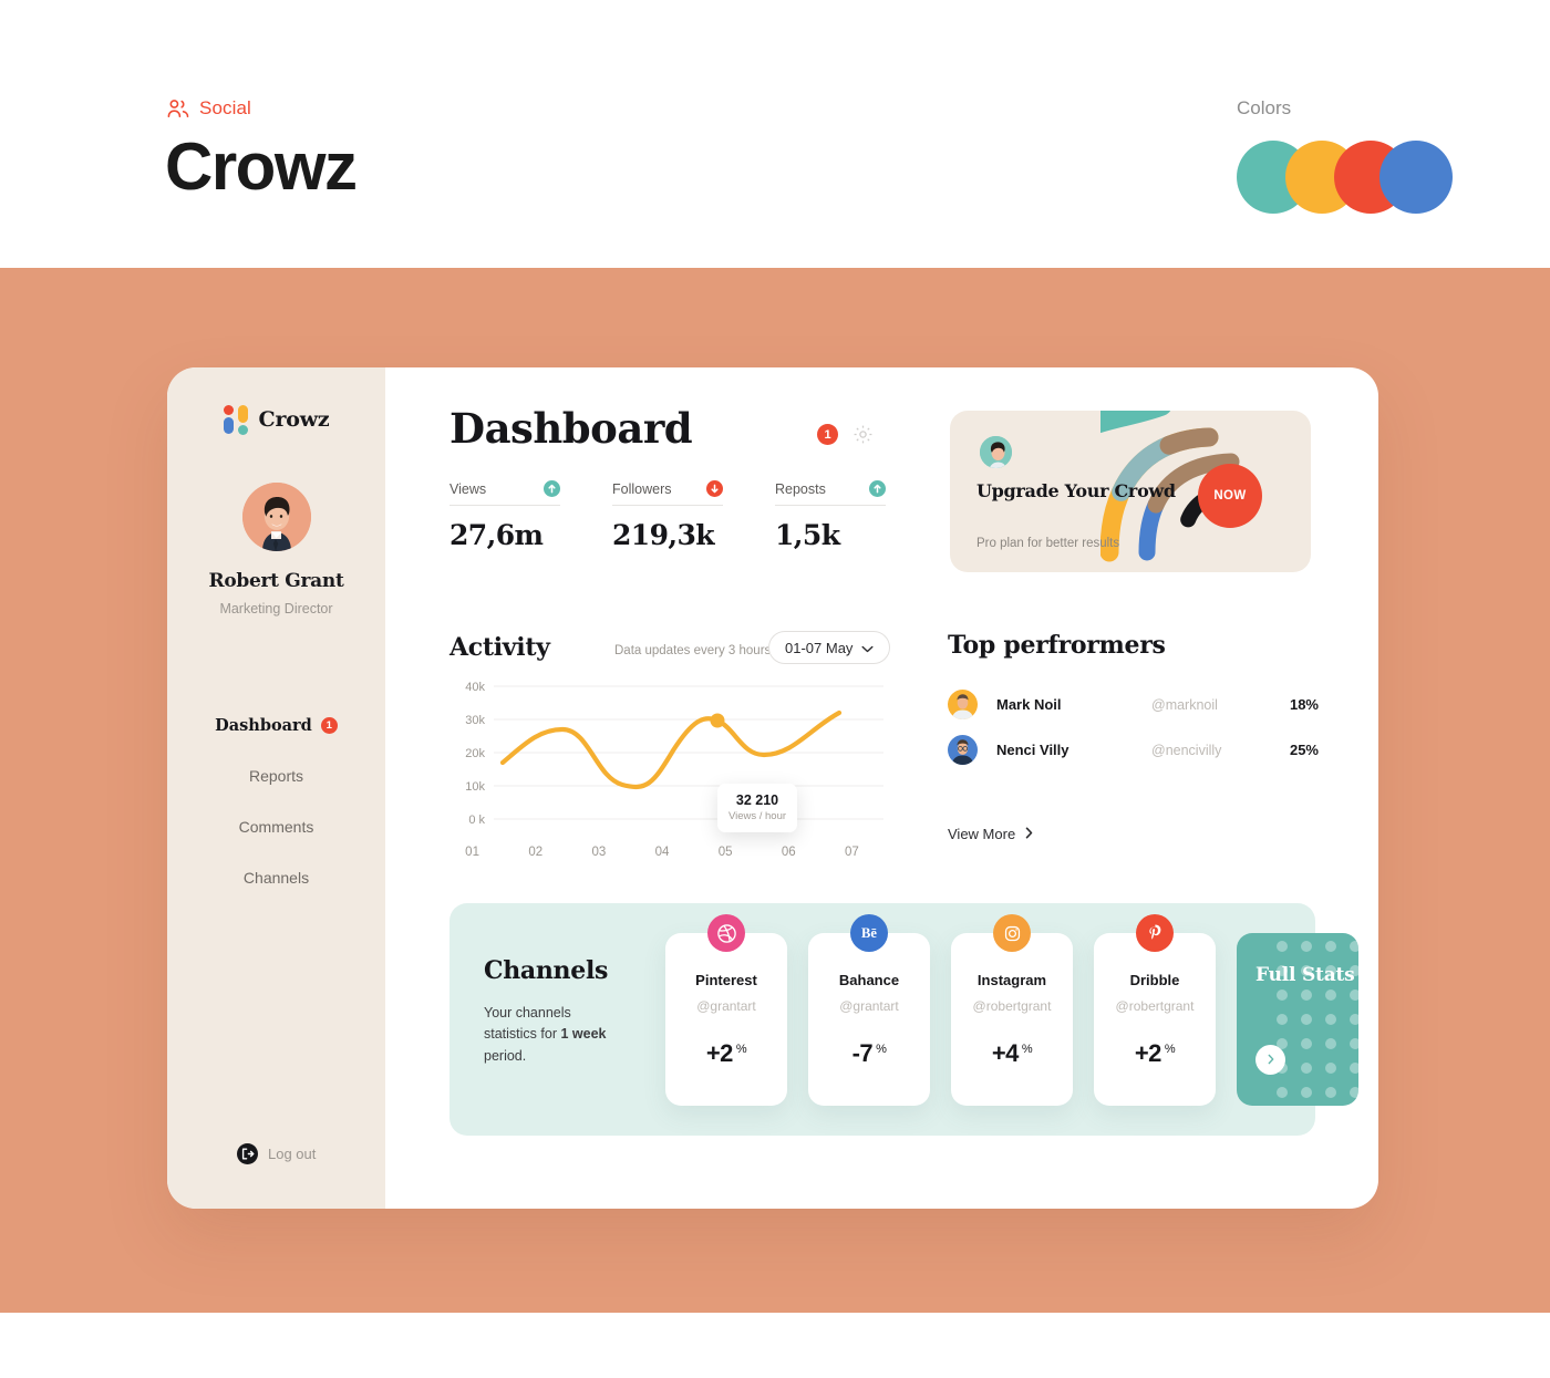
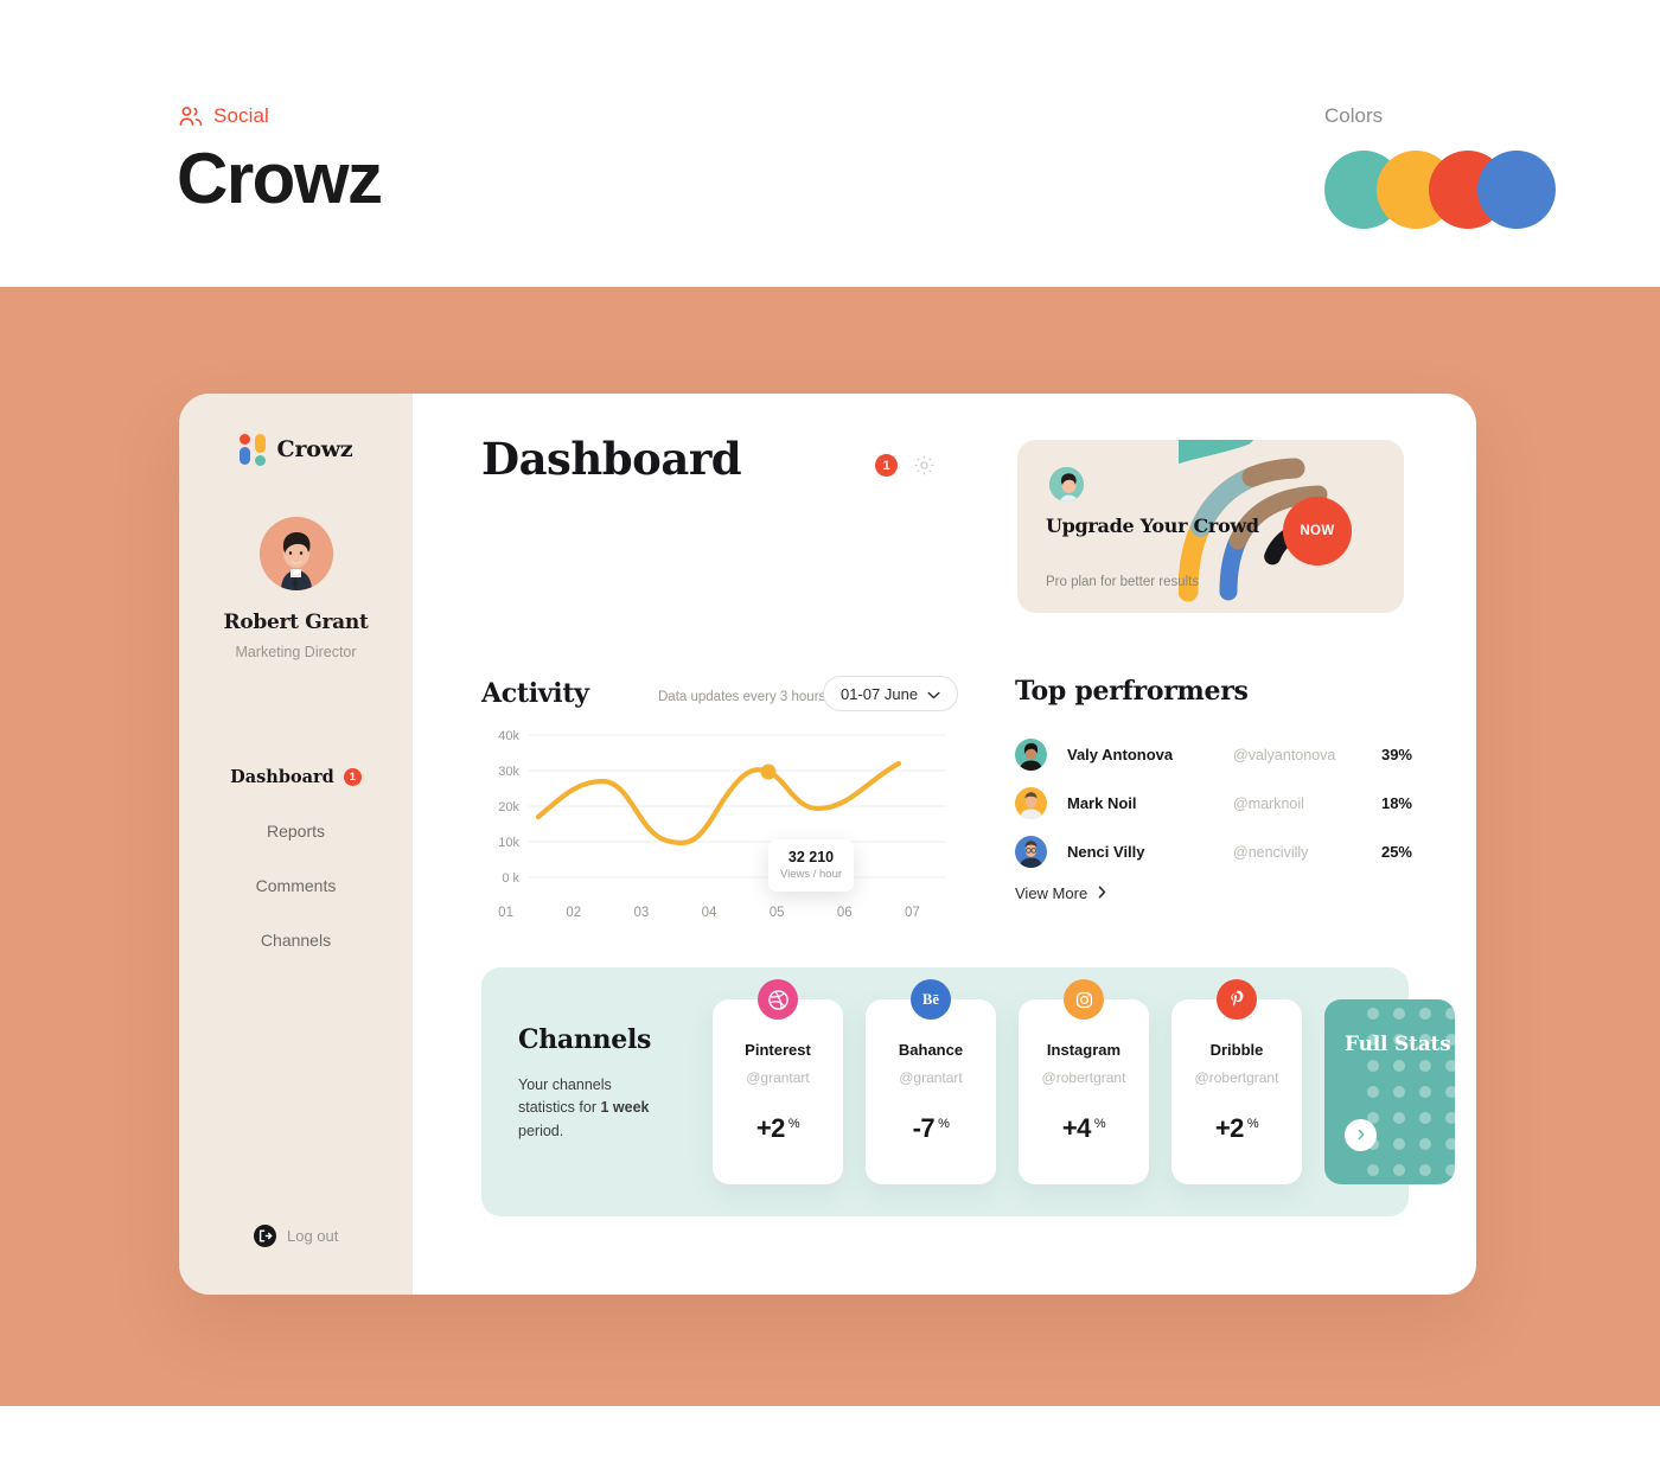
  Social
  Crowz
  Colors
  Crowz
  Robert Grant
  Marketing Director
  Dashboard
  1
  Reports
  Comments
  Channels
  Log out
  Dashboard
  1
- Views
- 27,6m
- Followers
- 219,3k
- Reposts
- 1,5k
  Upgrade Your Crowd
  Pro plan for better results
  NOW
  Activity
  Data updates every 3 hour
- 01-07 May
+ 01-07 June
  40k
  30k
  20k
  10k
  0 k
  32 210
  Views / hour
  01
  02
  03
  04
  05
  06
  07
  Top perfrormers
+ Valy Antonova
+ @valyantonova
+ 39%
  Mark Noil
  @marknoil
  18%
  Nenci Villy
  @nencivilly
  25%
  View More
  Channels
  Your channels statistics for 1 week period.
  Pinterest
  @grantart
  +2 %
  Bē
  Bahance
  @grantart
  -7 %
  Instagram
  @robertgrant
  +4 %
  Dribble
  @robertgrant
  +2 %
  Full Stats
